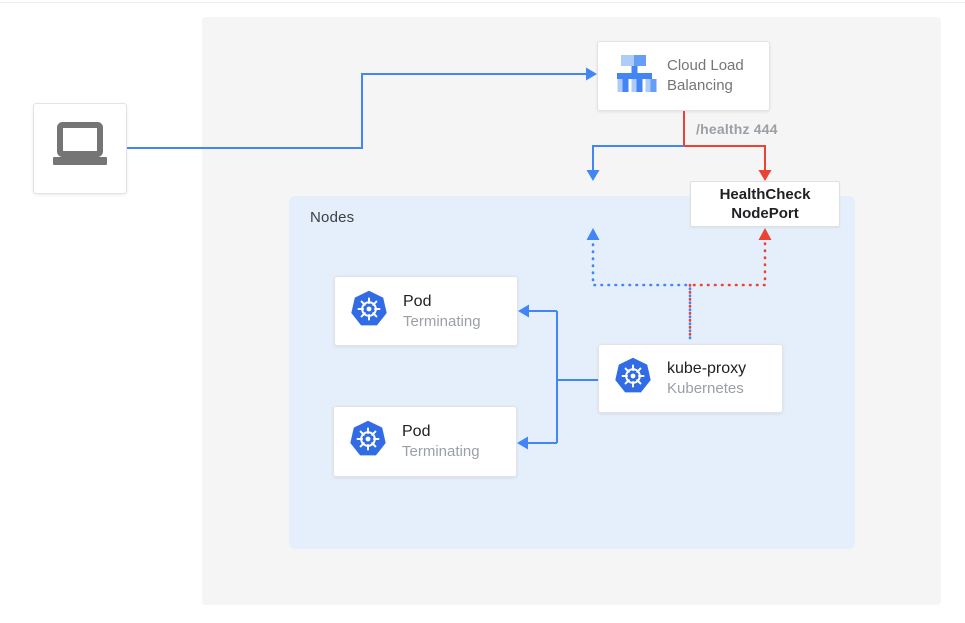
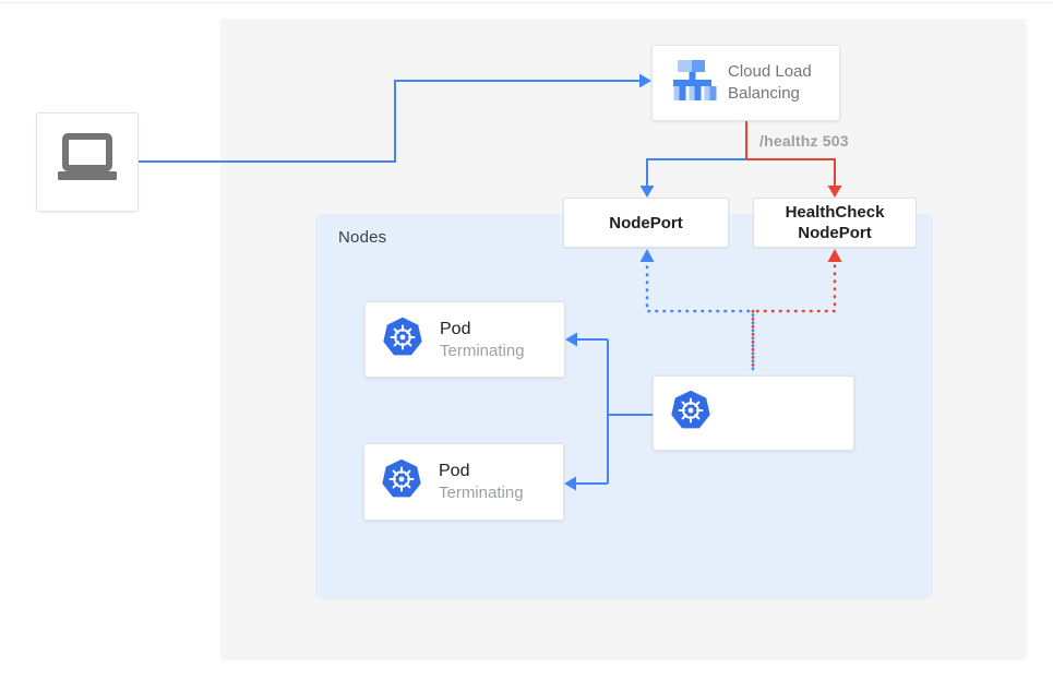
  Nodes
  Cloud Load Balancing
- /healthz 444
+ /healthz 503
+ NodePort
  HealthCheck NodePort
  Pod
  Terminating
  Pod
  Terminating
- kube-proxy
- Kubernetes
